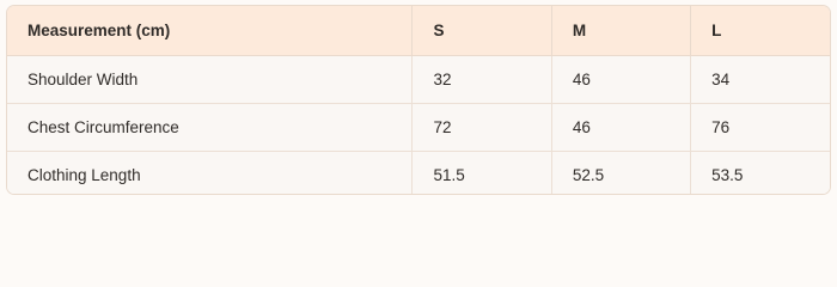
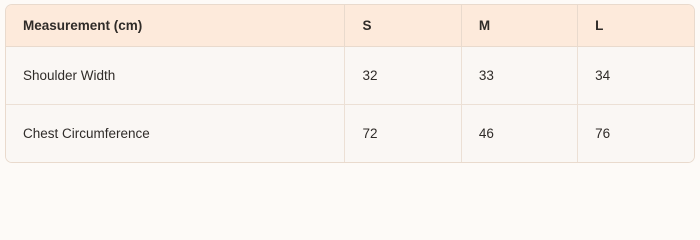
  Measurement (cm)	S	M	L
- Shoulder Width	32	46	34
+ Shoulder Width	32	33	34
  Chest Circumference	72	46	76
- Clothing Length	51.5	52.5	53.5
